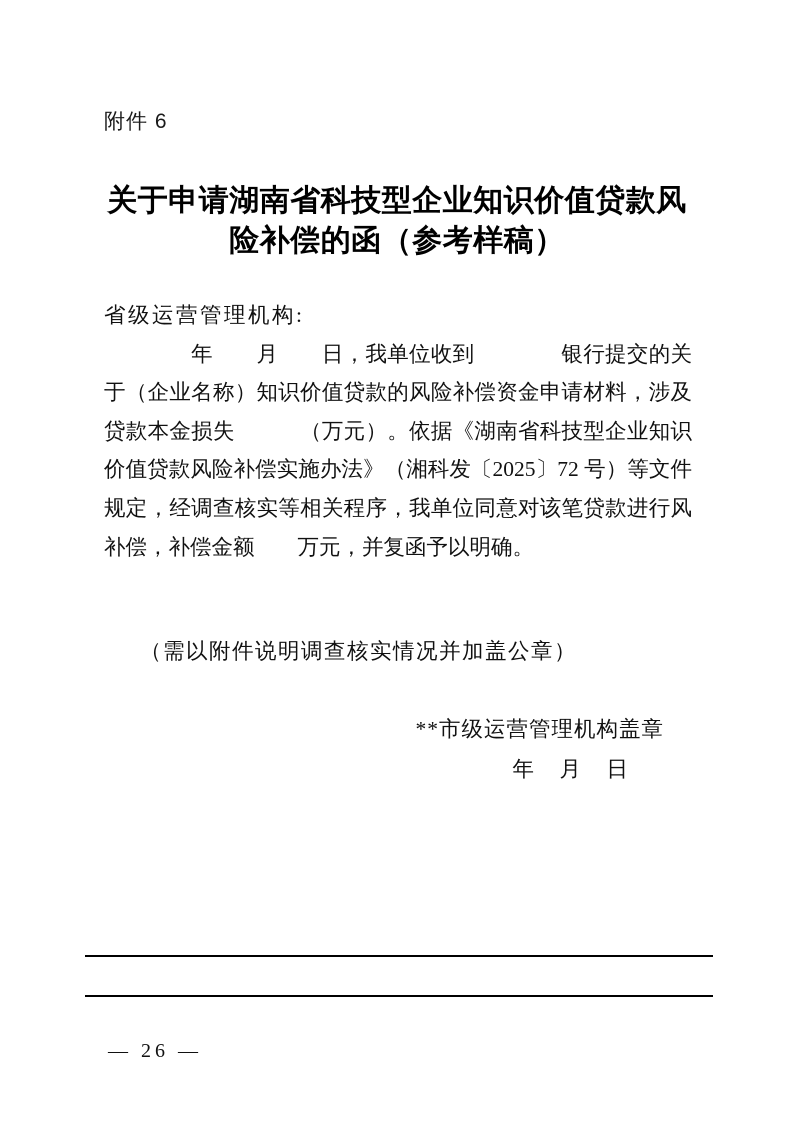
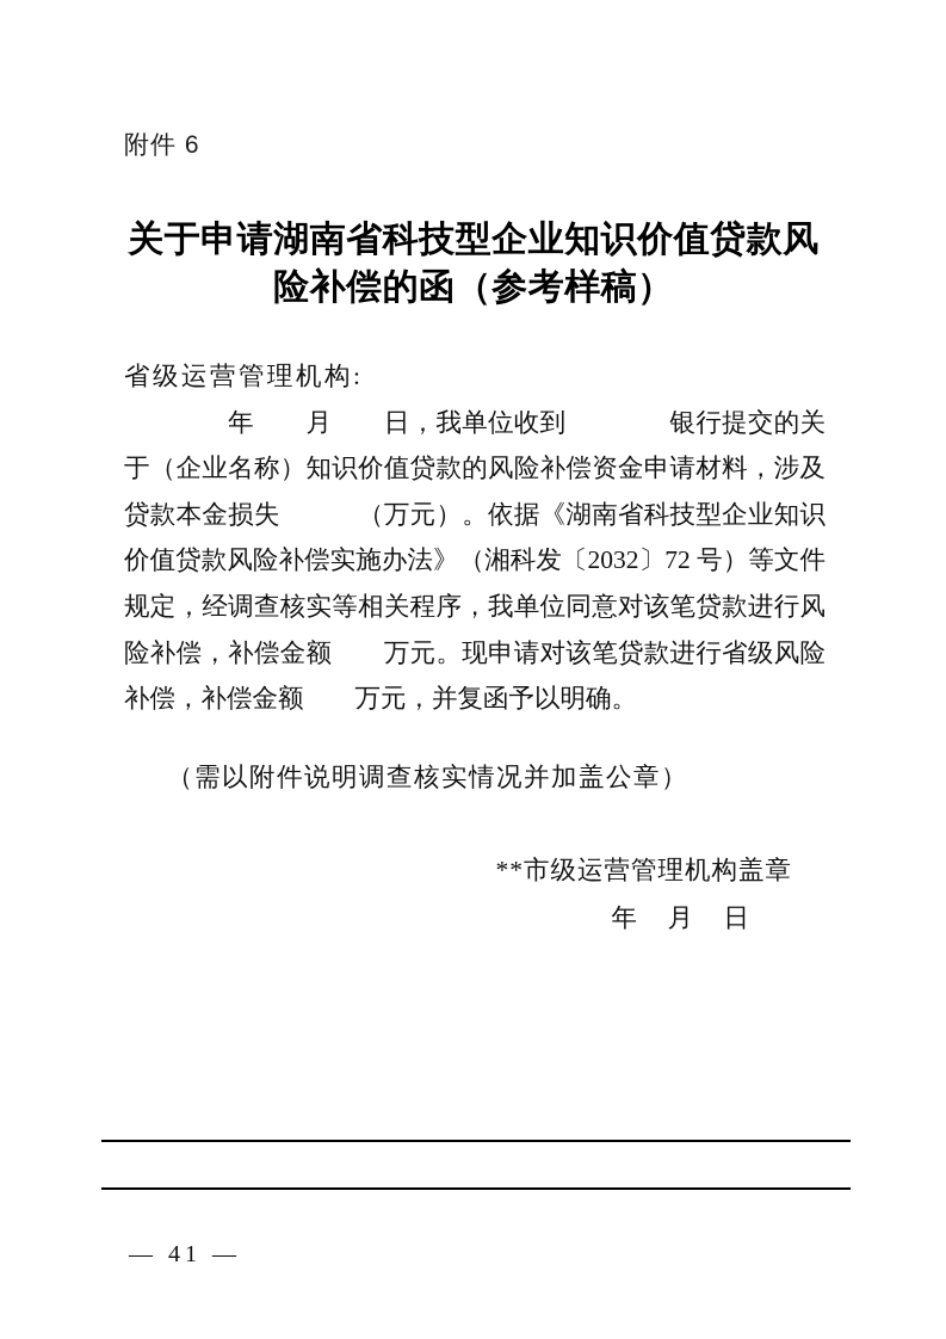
  附件 6
  关于申请湖南省科技型企业知识价值贷款风
  险补偿的函（参考样稿）
  省级运营管理机构:
  年 月 日，我单位收到 银行提交的关
  于（企业名称）知识价值贷款的风险补偿资金申请材料，涉及
  贷款本金损失 （万元）。依据《湖南省科技型企业知识
- 价值贷款风险补偿实施办法》（湘科发〔2025〕72 号）等文件
+ 价值贷款风险补偿实施办法》（湘科发〔2032〕72 号）等文件
  规定，经调查核实等相关程序，我单位同意对该笔贷款进行风
+ 险补偿，补偿金额 万元。现申请对该笔贷款进行省级风险
  补偿，补偿金额 万元，并复函予以明确。
  （需以附件说明调查核实情况并加盖公章）
  **市级运营管理机构盖章
  年 月 日
- — 26 —
+ — 41 —
